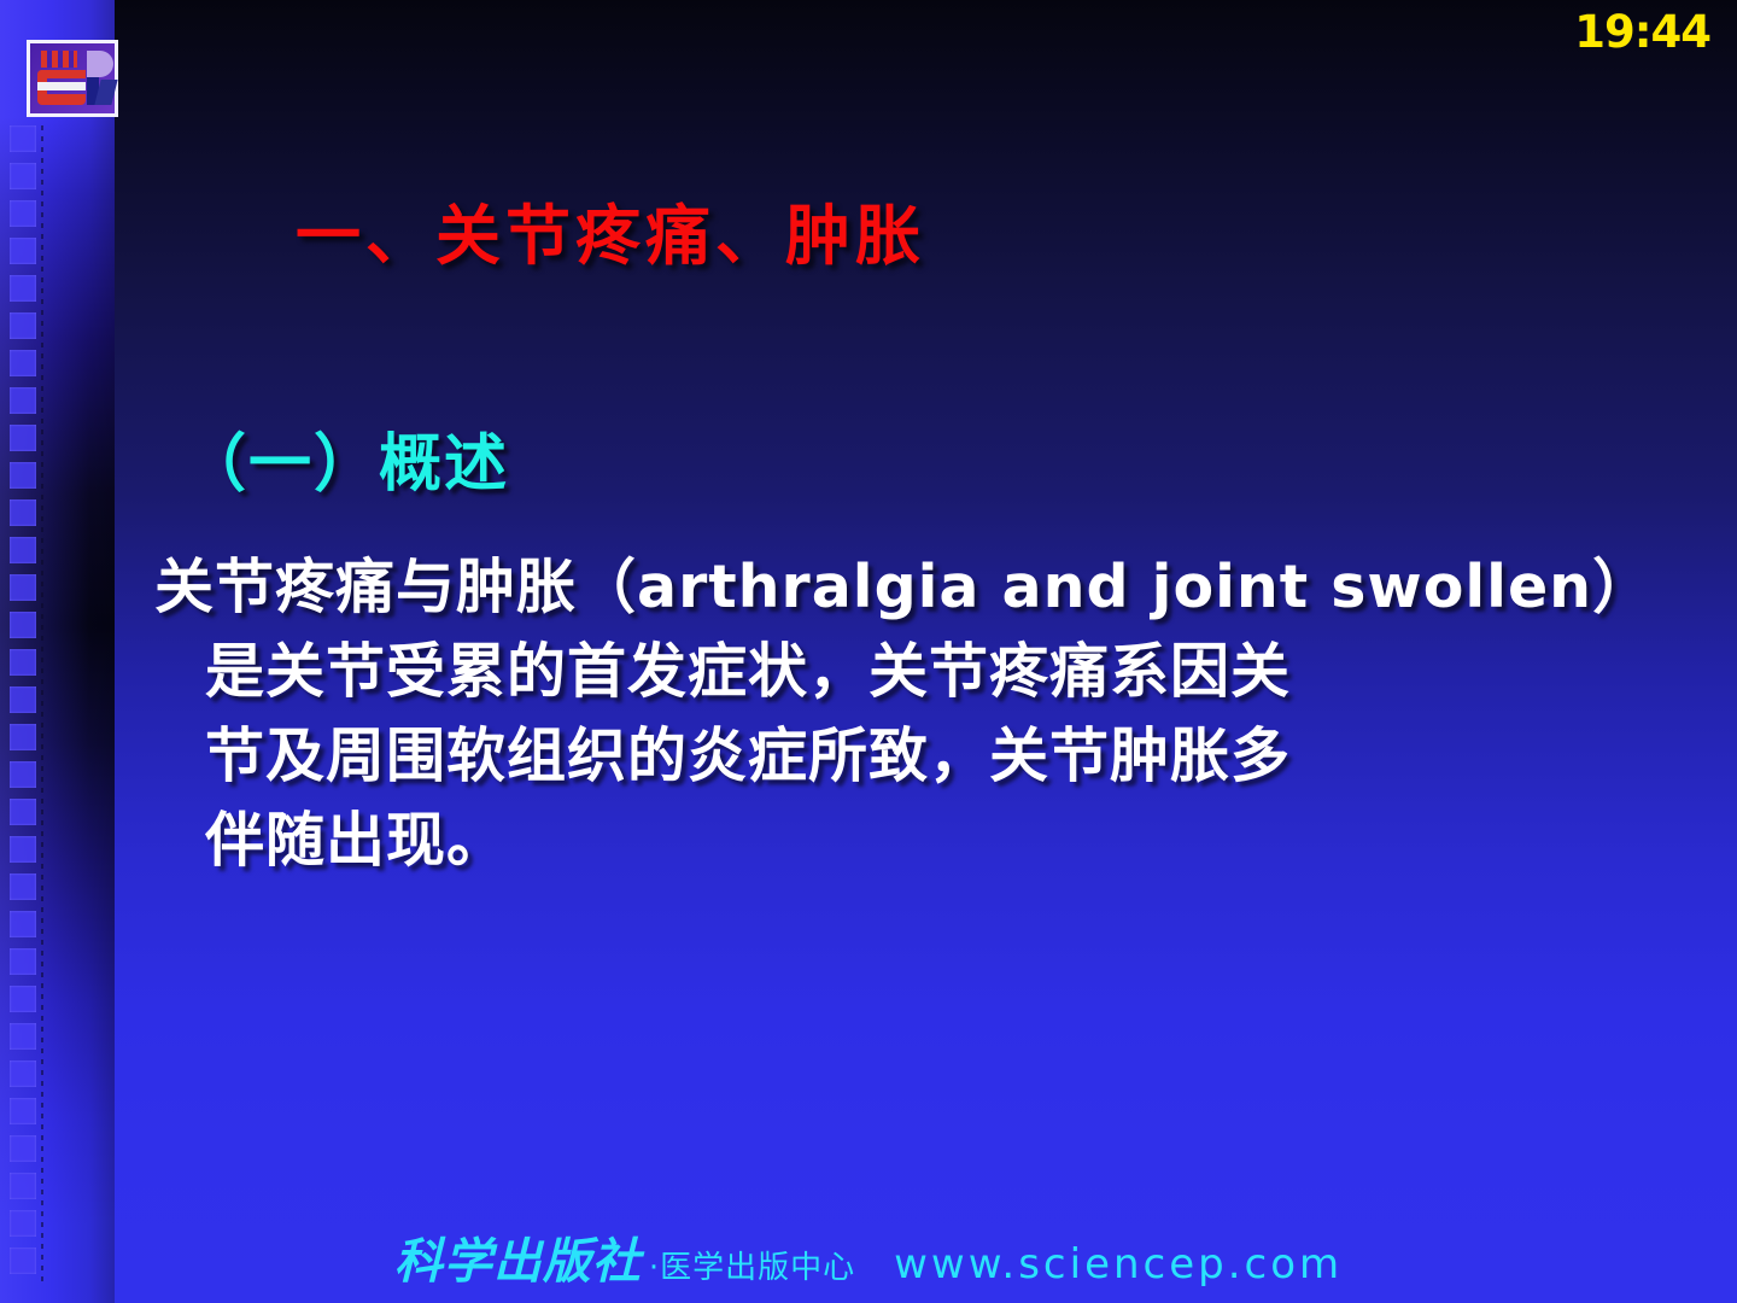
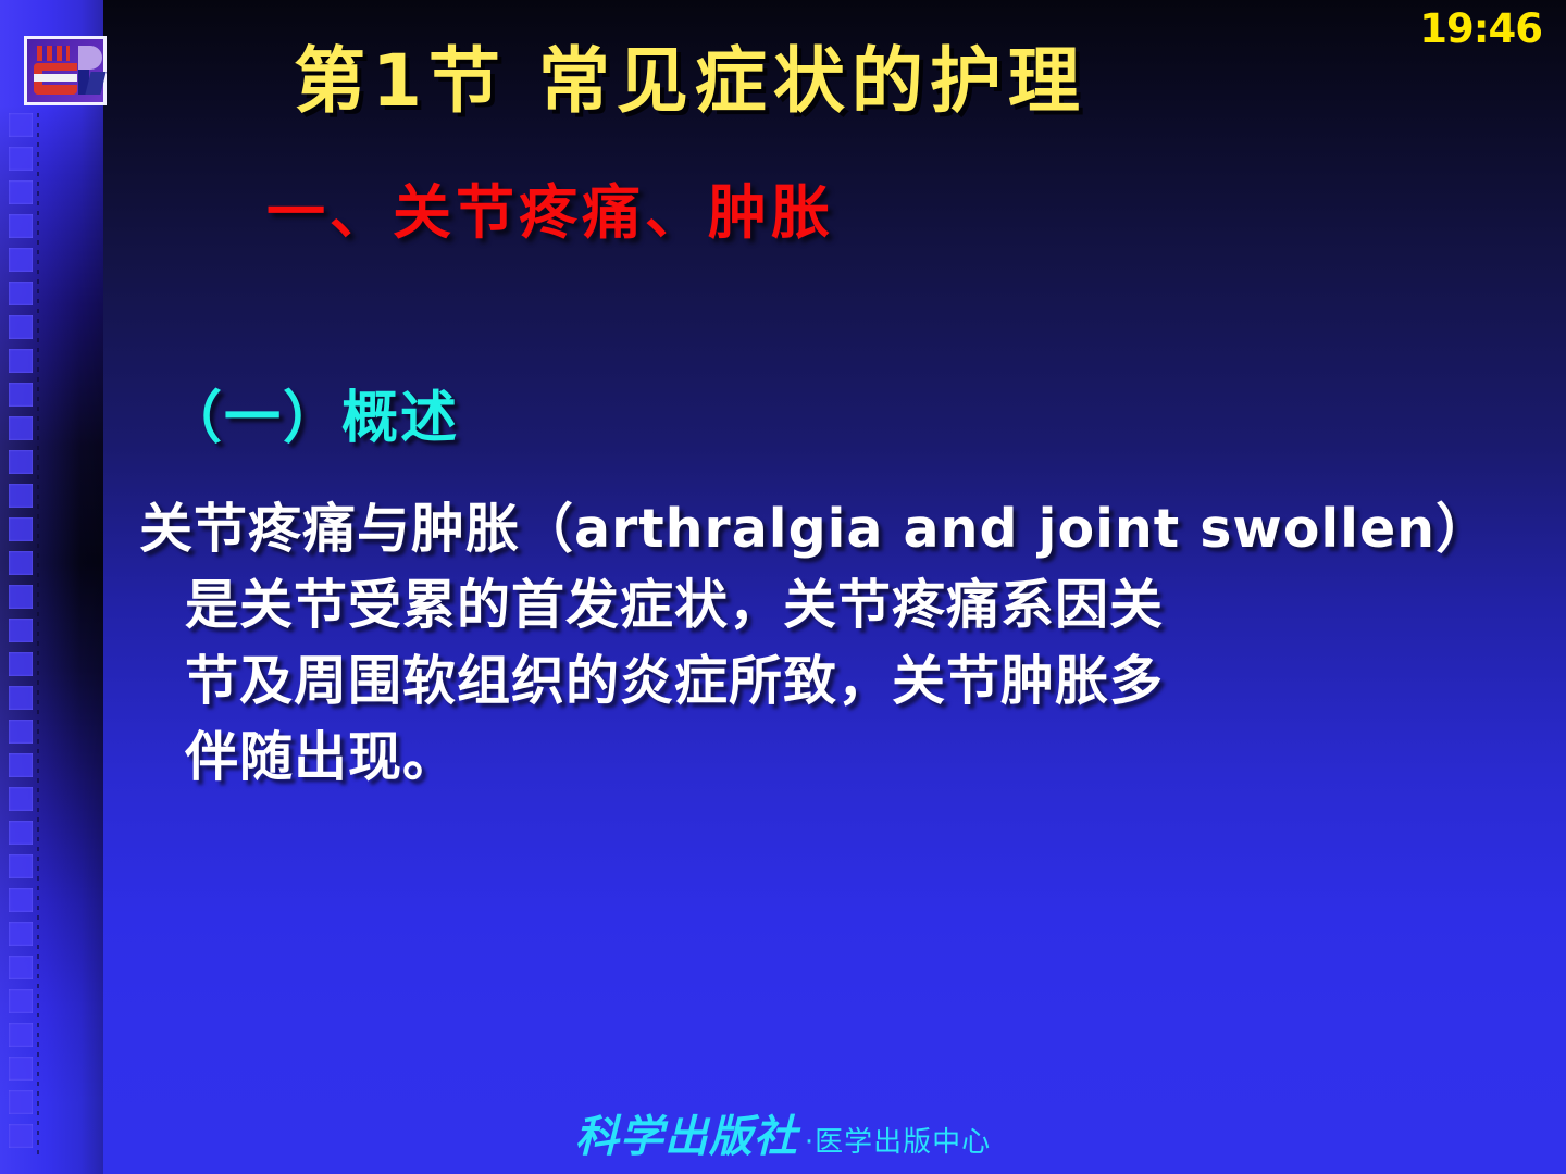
- 19:44
+ 19:46
+ 第1节 常见症状的护理
  一、关节疼痛、肿胀
  （一）概述
  关节疼痛与肿胀（arthralgia and joint swollen）
  是关节受累的首发症状，关节疼痛系因关
  节及周围软组织的炎症所致，关节肿胀多
  伴随出现。
  科学出版社
  ·医学出版中心
- www.sciencep.com
